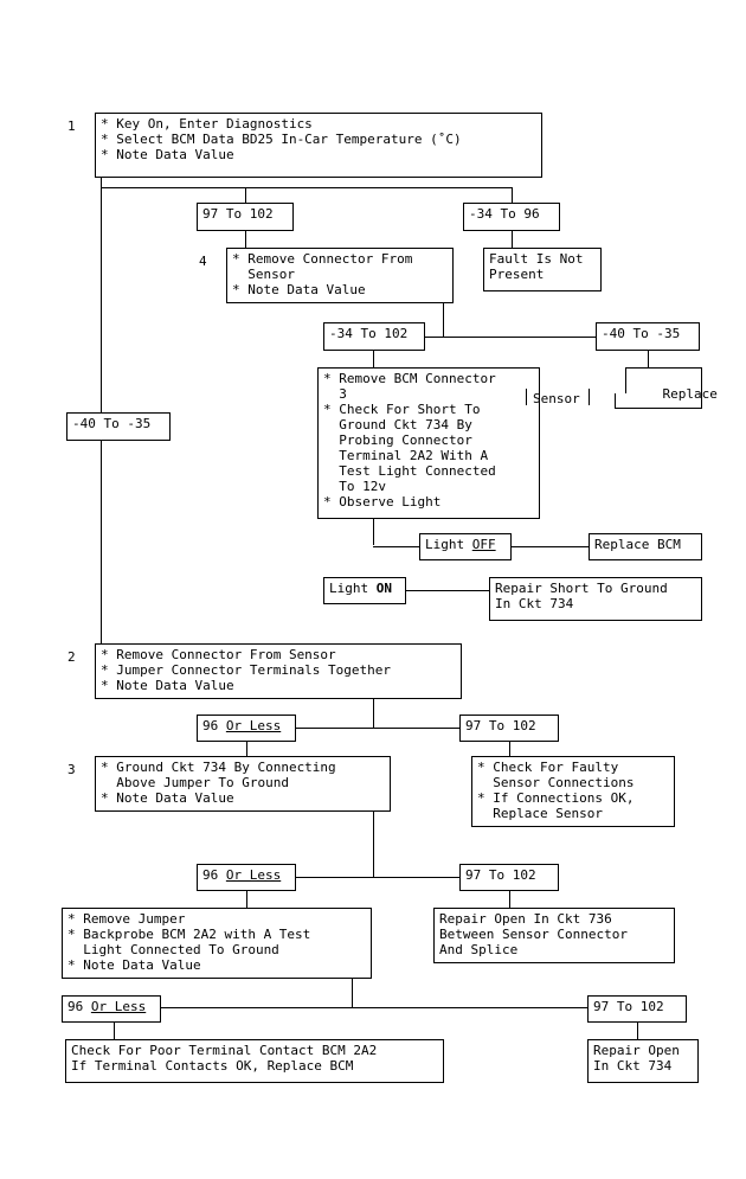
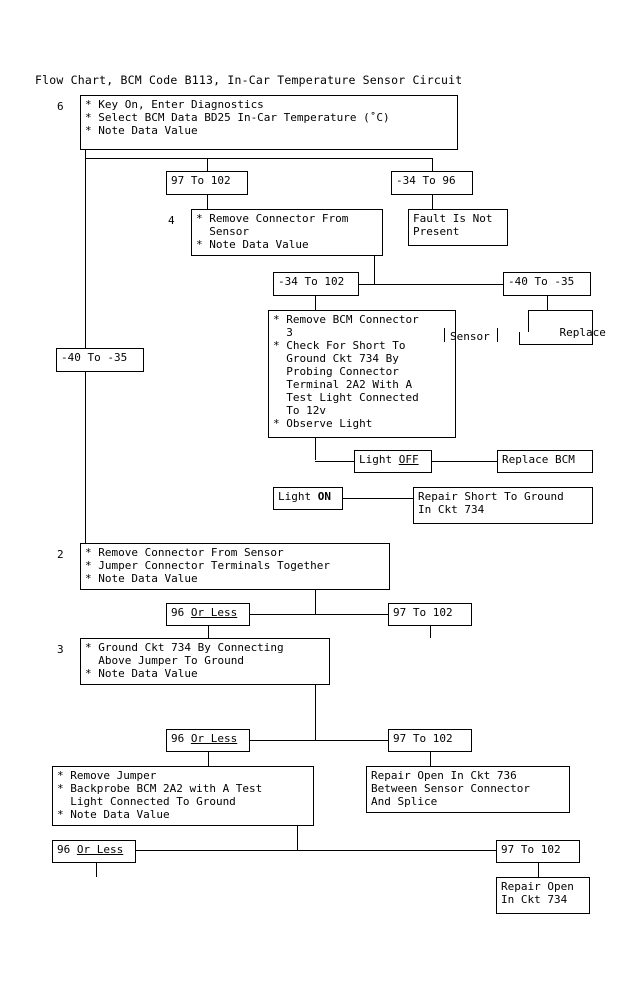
+ Flow Chart, BCM Code B113, In-Car Temperature Sensor Circuit
- 1
+ 6
  * Key On, Enter Diagnostics
  * Select BCM Data BD25 In-Car Temperature (˚C)
  * Note Data Value
  97 To 102
  -34 To 96
  4
  * Remove Connector From
  Sensor
  * Note Data Value
  Fault Is Not
  Present
  -34 To 102
  -40 To -35
  * Remove BCM Connector
  3
  * Check For Short To
  Ground Ckt 734 By
  Probing Connector
  Terminal 2A2 With A
  Test Light Connected
  To 12v
  * Observe Light
  Replace
  Sensor
  Light OFF
  Replace BCM
  Light ON
  Repair Short To Ground
  In Ckt 734
  -40 To -35
  2
  * Remove Connector From Sensor
  * Jumper Connector Terminals Together
  * Note Data Value
  96 Or Less
  97 To 102
  3
  * Ground Ckt 734 By Connecting
  Above Jumper To Ground
  * Note Data Value
- * Check For Faulty
- Sensor Connections
- * If Connections OK,
- Replace Sensor
  96 Or Less
  97 To 102
  * Remove Jumper
  * Backprobe BCM 2A2 with A Test
  Light Connected To Ground
  * Note Data Value
  Repair Open In Ckt 736
  Between Sensor Connector
  And Splice
  96 Or Less
  97 To 102
- Check For Poor Terminal Contact BCM 2A2
- If Terminal Contacts OK, Replace BCM
  Repair Open
  In Ckt 734
